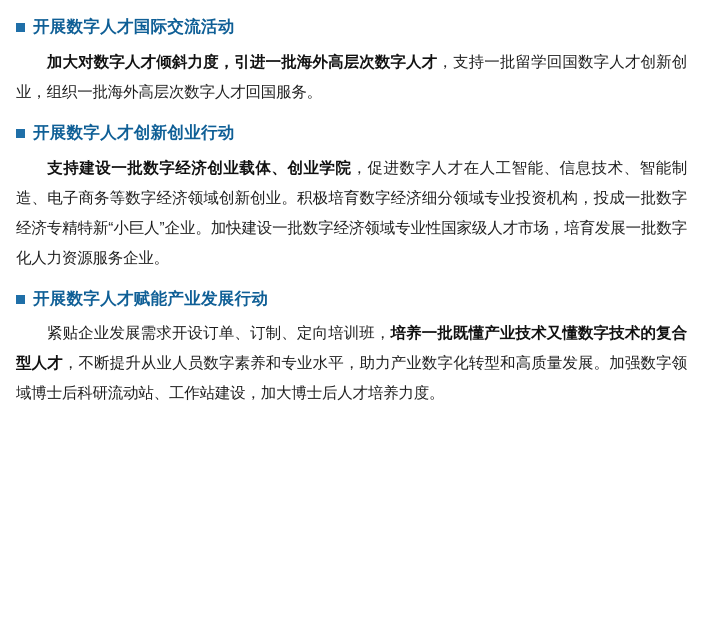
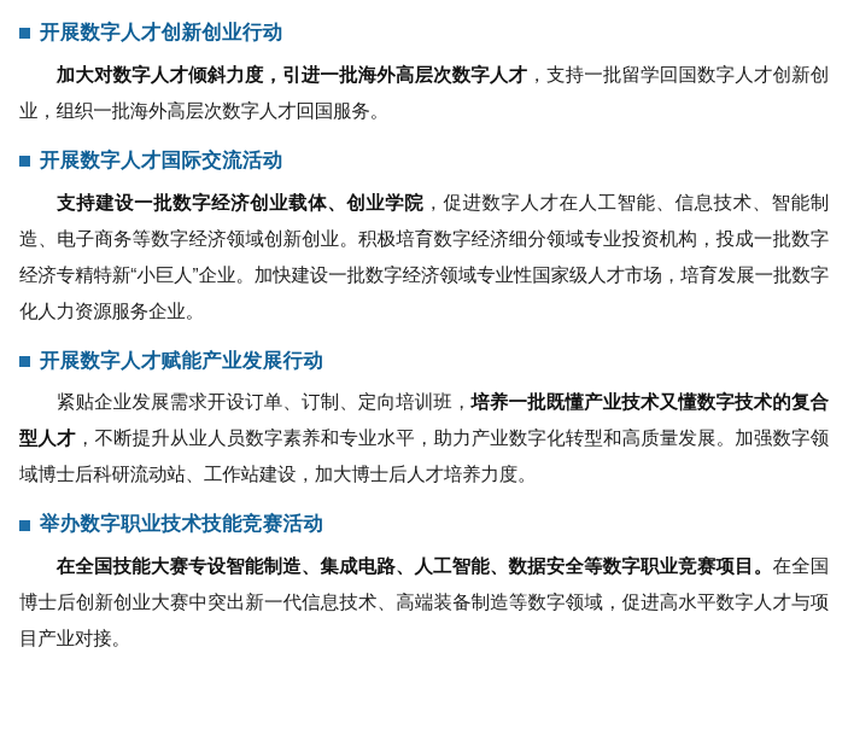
- 开展数字人才国际交流活动
+ 开展数字人才创新创业行动
  加大对数字人才倾斜力度，引进一批海外高层次数字人才，支持一批留学回国数字人才创新创业，组织一批海外高层次数字人才回国服务。
- 开展数字人才创新创业行动
+ 开展数字人才国际交流活动
  支持建设一批数字经济创业载体、创业学院，促进数字人才在人工智能、信息技术、智能制造、电子商务等数字经济领域创新创业。积极培育数字经济细分领域专业投资机构，投成一批数字经济专精特新“小巨人”企业。加快建设一批数字经济领域专业性国家级人才市场，培育发展一批数字化人力资源服务企业。
  开展数字人才赋能产业发展行动
  紧贴企业发展需求开设订单、订制、定向培训班，培养一批既懂产业技术又懂数字技术的复合型人才，不断提升从业人员数字素养和专业水平，助力产业数字化转型和高质量发展。加强数字领域博士后科研流动站、工作站建设，加大博士后人才培养力度。
+ 举办数字职业技术技能竞赛活动
+ 在全国技能大赛专设智能制造、集成电路、人工智能、数据安全等数字职业竞赛项目。在全国博士后创新创业大赛中突出新一代信息技术、高端装备制造等数字领域，促进高水平数字人才与项目产业对接。
